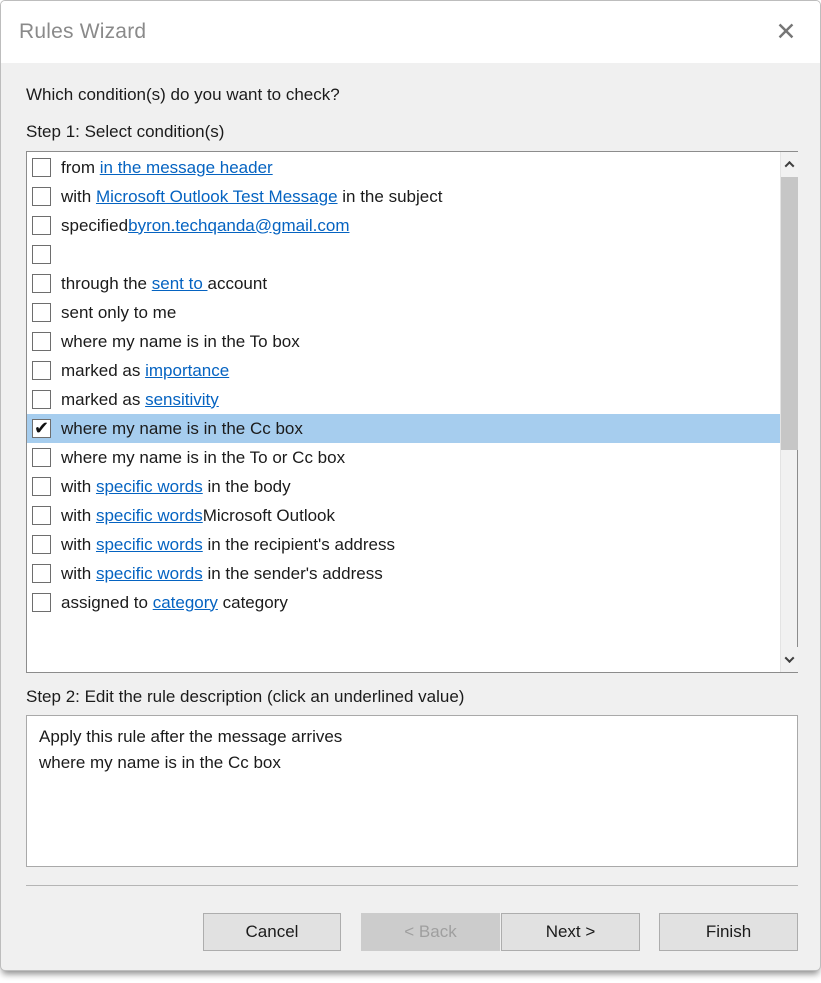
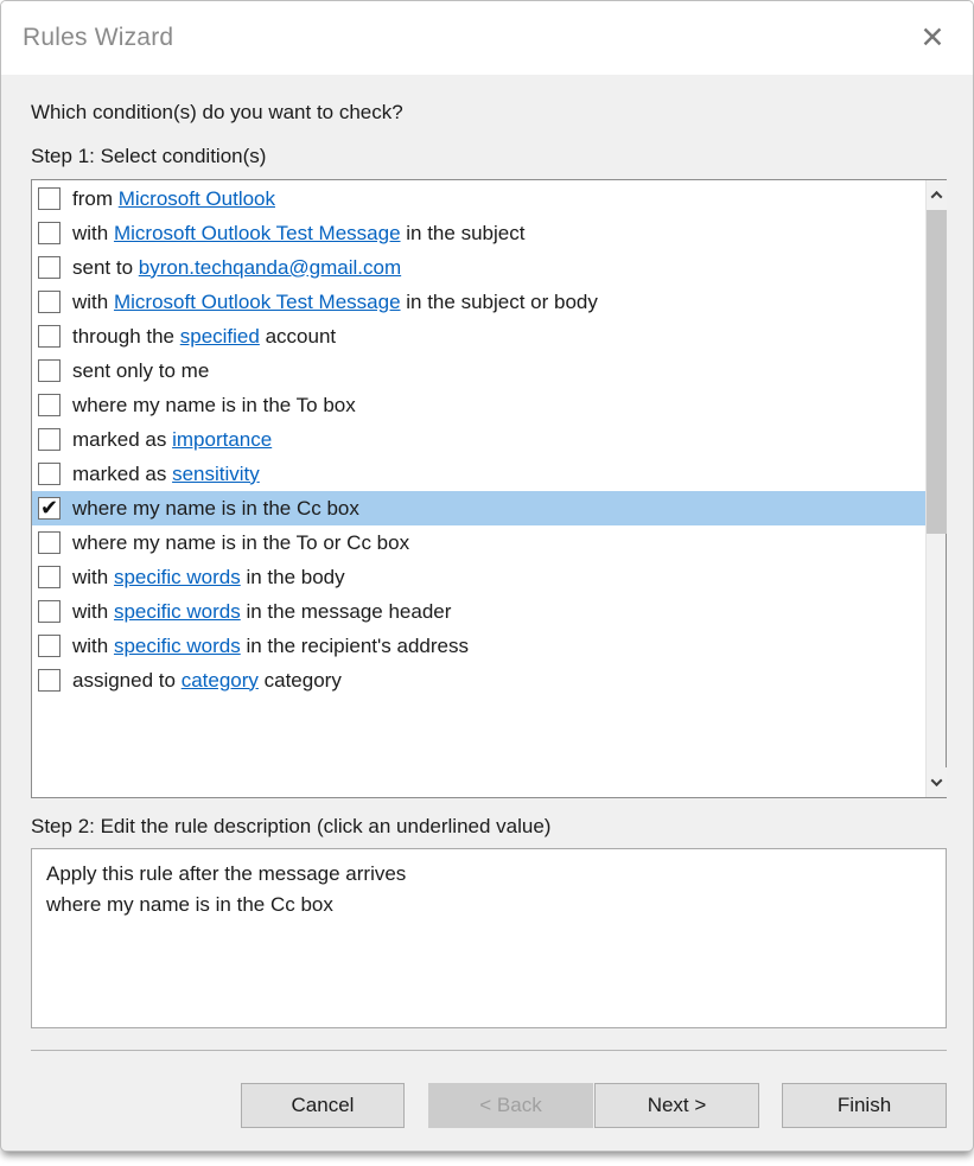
  Rules Wizard
  ✕
  Which condition(s) do you want to check?
  Step 1: Select condition(s)
- from in the message header
+ from Microsoft Outlook
  with Microsoft Outlook Test Message in the subject
- specifiedbyron.techqanda@gmail.com
+ sent to byron.techqanda@gmail.com
+ with Microsoft Outlook Test Message in the subject or body
- through the sent to account
+ through the specified account
  sent only to me
  where my name is in the To box
  marked as importance
  marked as sensitivity
  ✔
  where my name is in the Cc box
  where my name is in the To or Cc box
  with specific words in the body
- with specific wordsMicrosoft Outlook
+ with specific words in the message header
  with specific words in the recipient's address
- with specific words in the sender's address
  assigned to category category
  Step 2: Edit the rule description (click an underlined value)
  Apply this rule after the message arrives
  where my name is in the Cc box
  Cancel
  < Back
  Next >
  Finish
